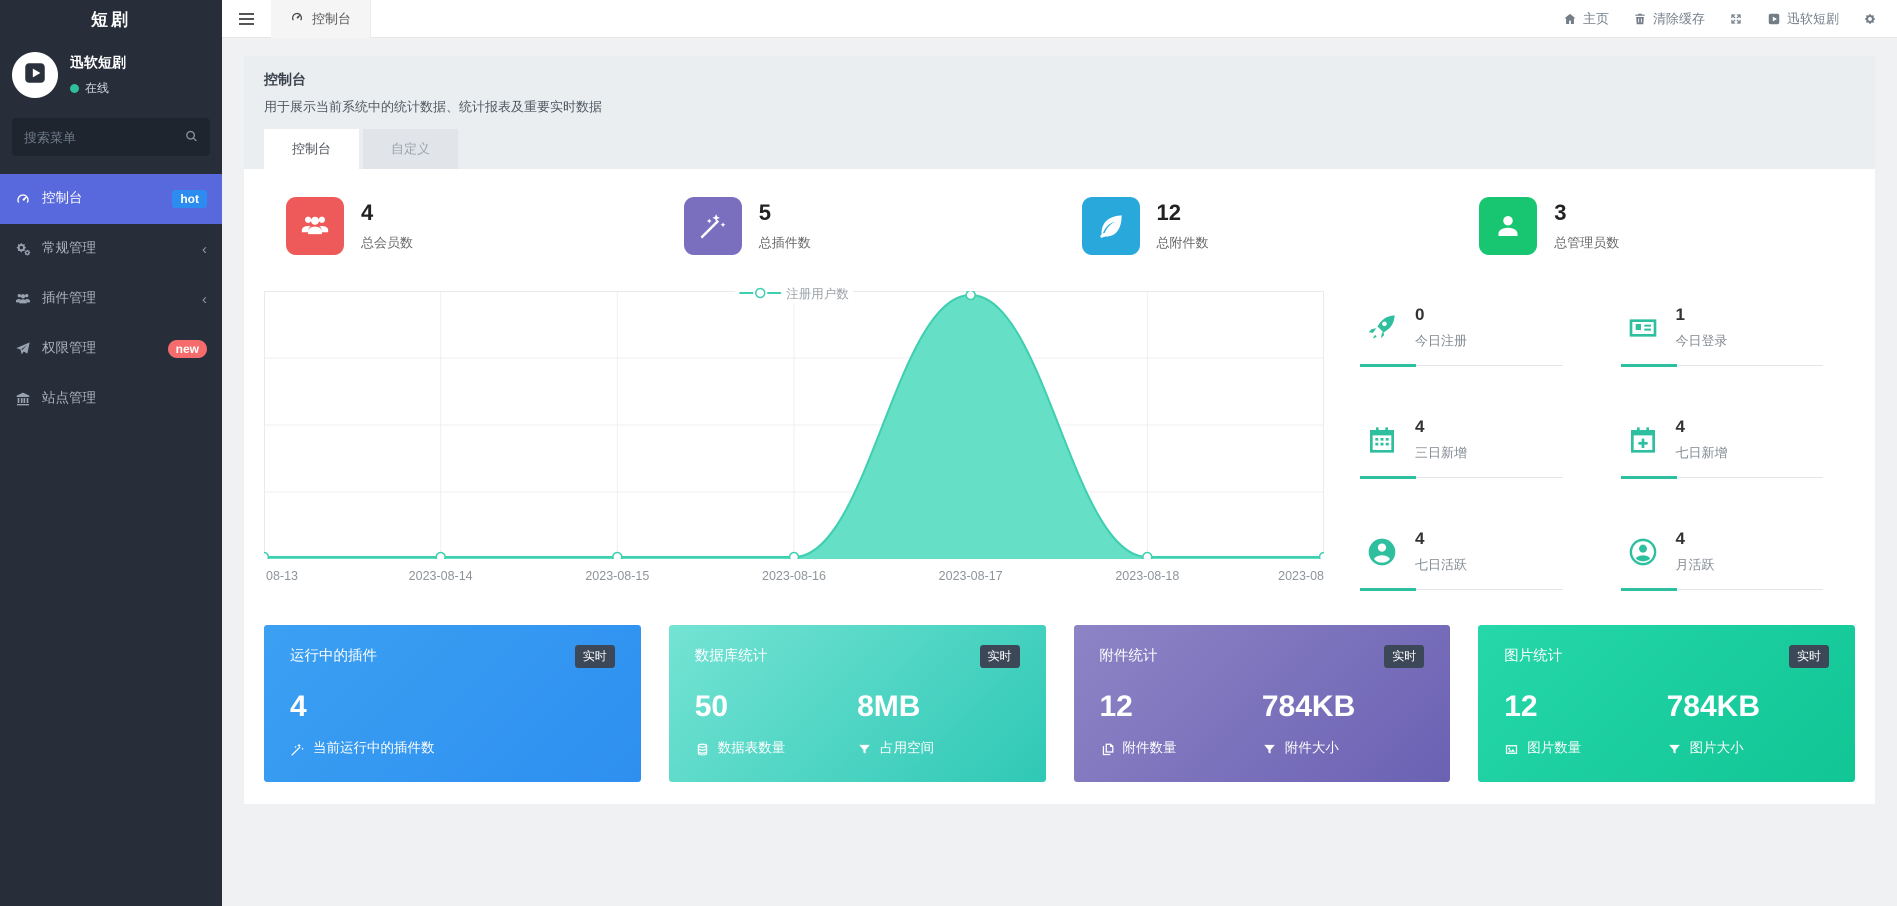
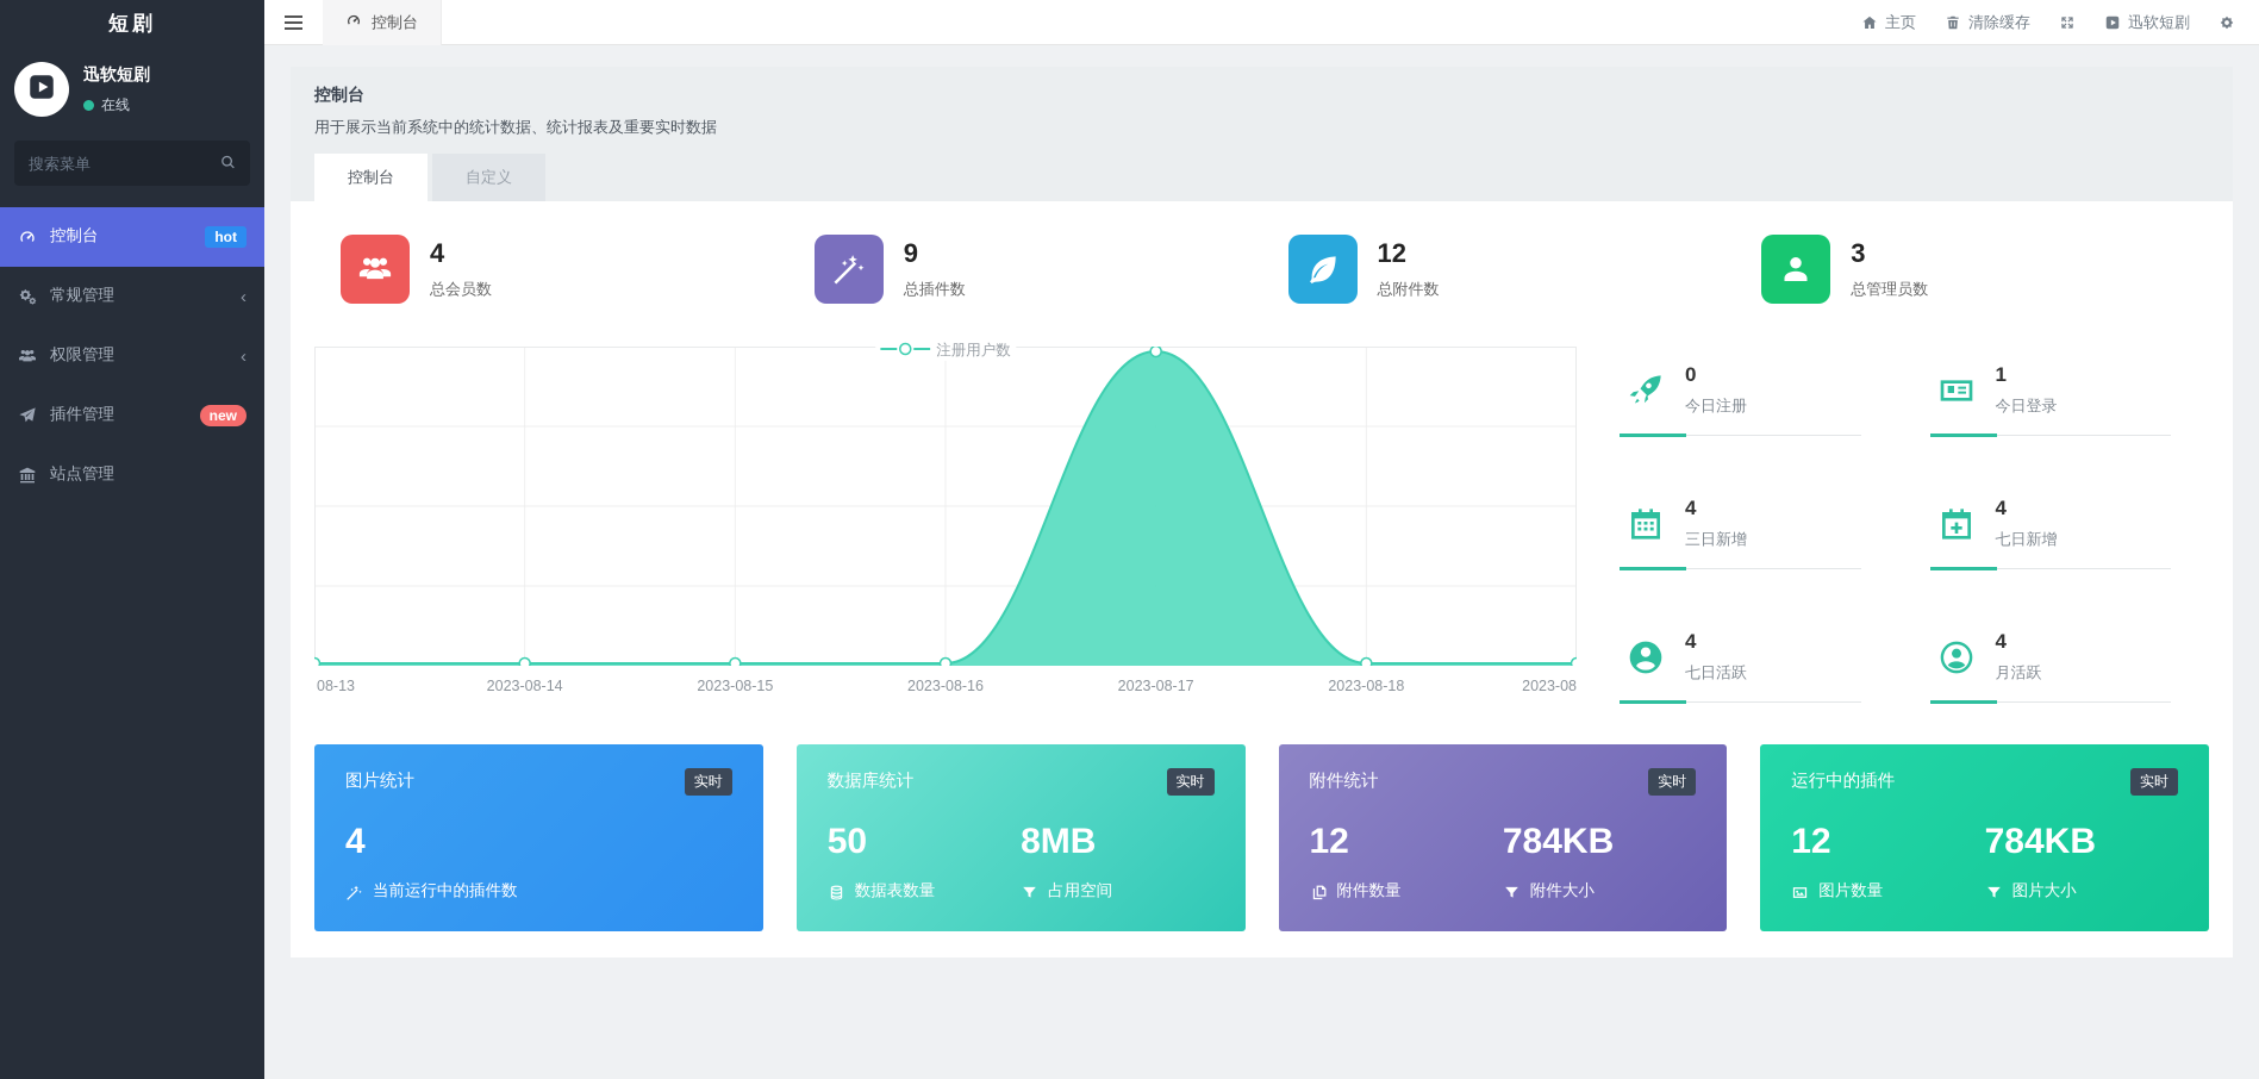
  短剧
  迅软短剧
  在线
  搜索菜单
  控制台
  hot
  常规管理
  ‹
- 插件管理
+ 权限管理
  ‹
- 权限管理
+ 插件管理
  new
  站点管理
  控制台
  主页
  清除缓存
  迅软短剧
  控制台
  用于展示当前系统中的统计数据、统计报表及重要实时数据
  控制台
  自定义
  4
  总会员数
- 5
+ 9
  总插件数
  12
  总附件数
  3
  总管理员数
  注册用户数
  08-13
  2023-08-14
  2023-08-15
  2023-08-16
  2023-08-17
  2023-08-18
  2023-08
  0
  今日注册
  1
  今日登录
  4
  三日新增
  4
  七日新增
  4
  七日活跃
  4
  月活跃
- 运行中的插件
+ 图片统计
  实时
  4
  当前运行中的插件数
  数据库统计
  实时
  50
  数据表数量
  8MB
  占用空间
  附件统计
  实时
  12
  附件数量
  784KB
  附件大小
- 图片统计
+ 运行中的插件
  实时
  12
  图片数量
  784KB
  图片大小
